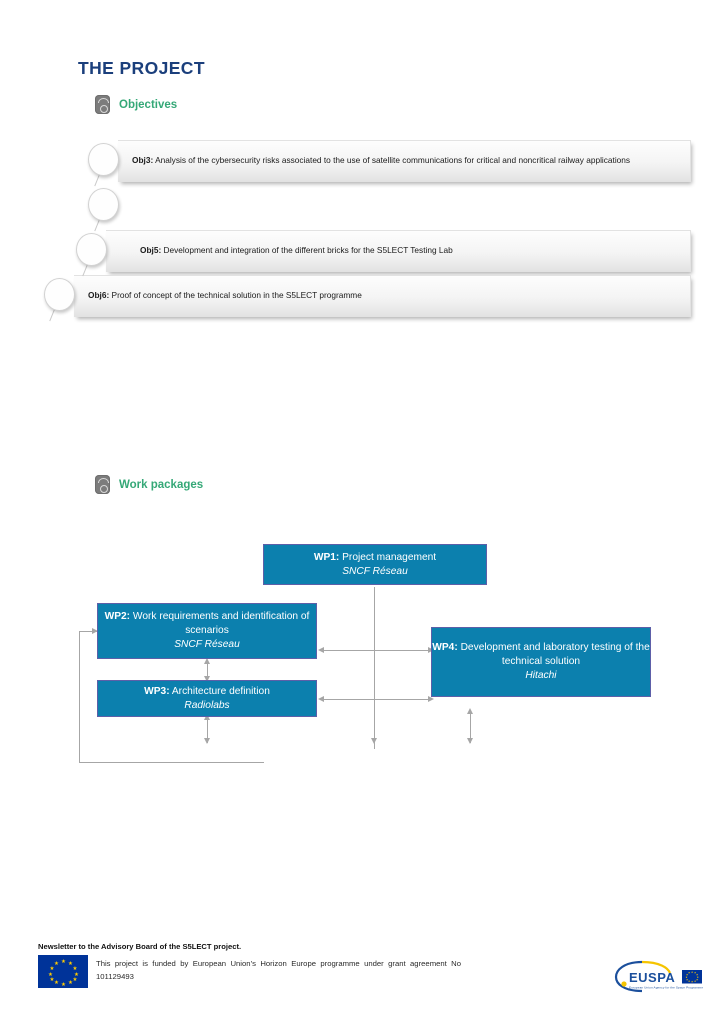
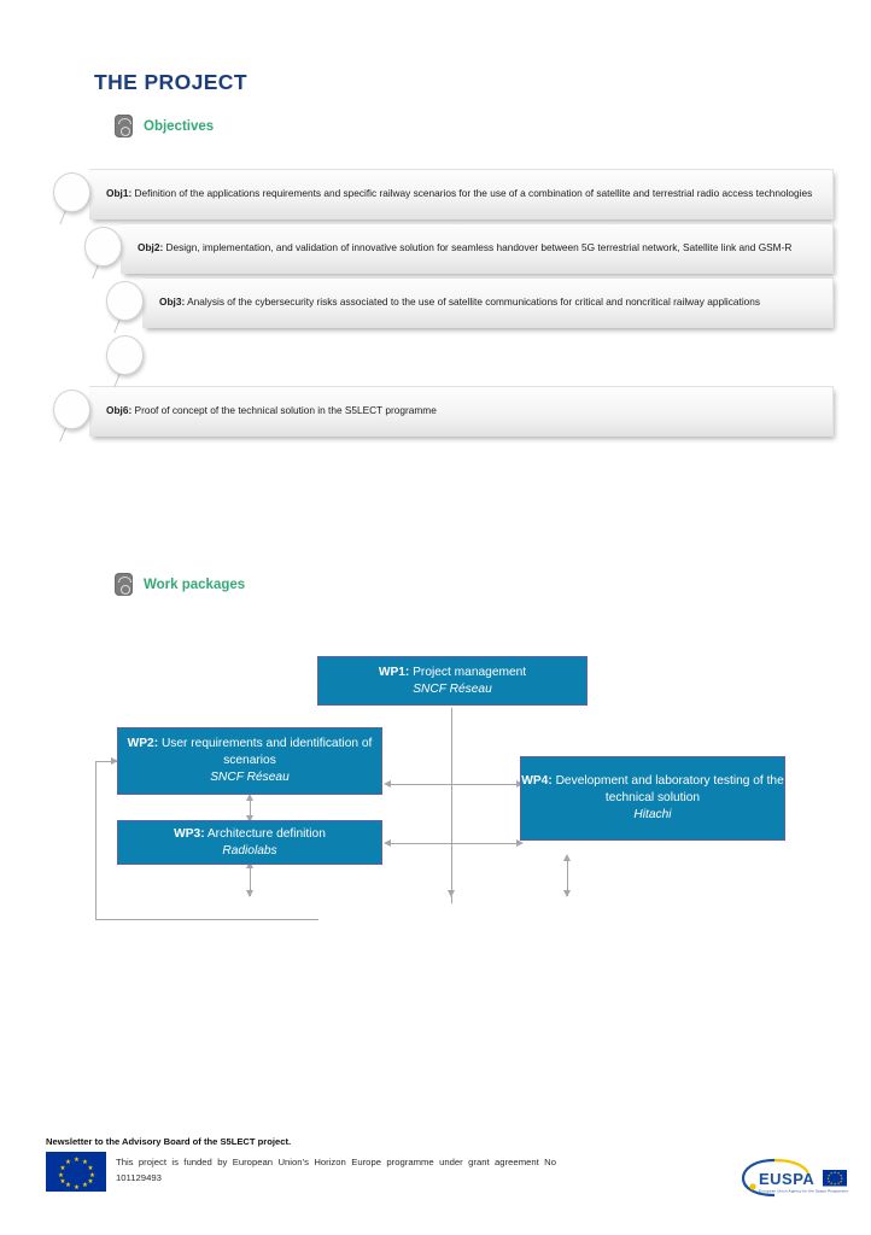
  THE PROJECT
  Objectives
+ Obj1: Definition of the applications requirements and specific railway scenarios for the use of a combination of satellite and terrestrial radio access technologies
+ Obj2: Design, implementation, and validation of innovative solution for seamless handover between 5G terrestrial network, Satellite link and GSM-R
  Obj3: Analysis of the cybersecurity risks associated to the use of satellite communications for critical and noncritical railway applications
- Obj5: Development and integration of the different bricks for the S5LECT Testing Lab
  Obj6: Proof of concept of the technical solution in the S5LECT programme
  Work packages
  WP1: Project management
  SNCF Réseau
- WP2: Work requirements and identification of scenarios
+ WP2: User requirements and identification of scenarios
  SNCF Réseau
  WP3: Architecture definition
  Radiolabs
  WP4: Development and laboratory testing of the technical solution
  Hitachi
  Newsletter to the Advisory Board of the S5LECT project.
  This project is funded by European Union’s Horizon Europe programme under grant agreement No 101129493
  EUSPA
